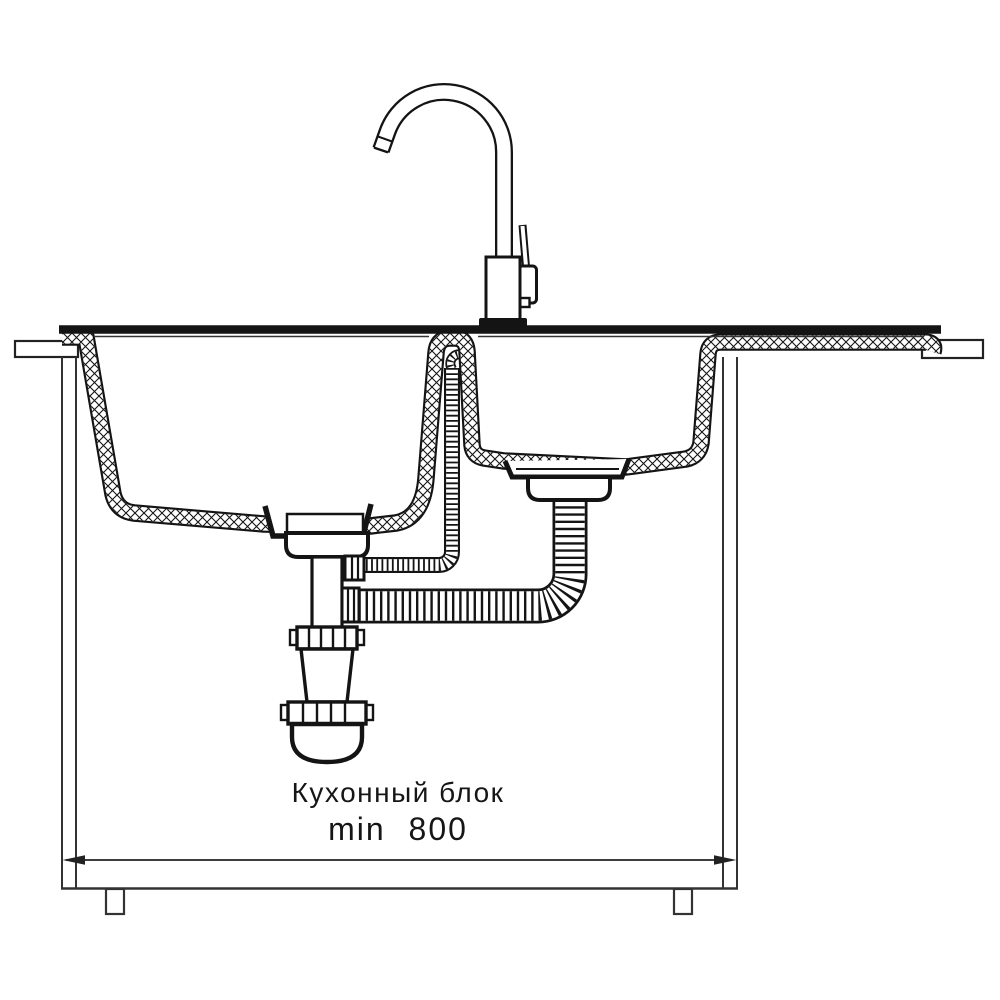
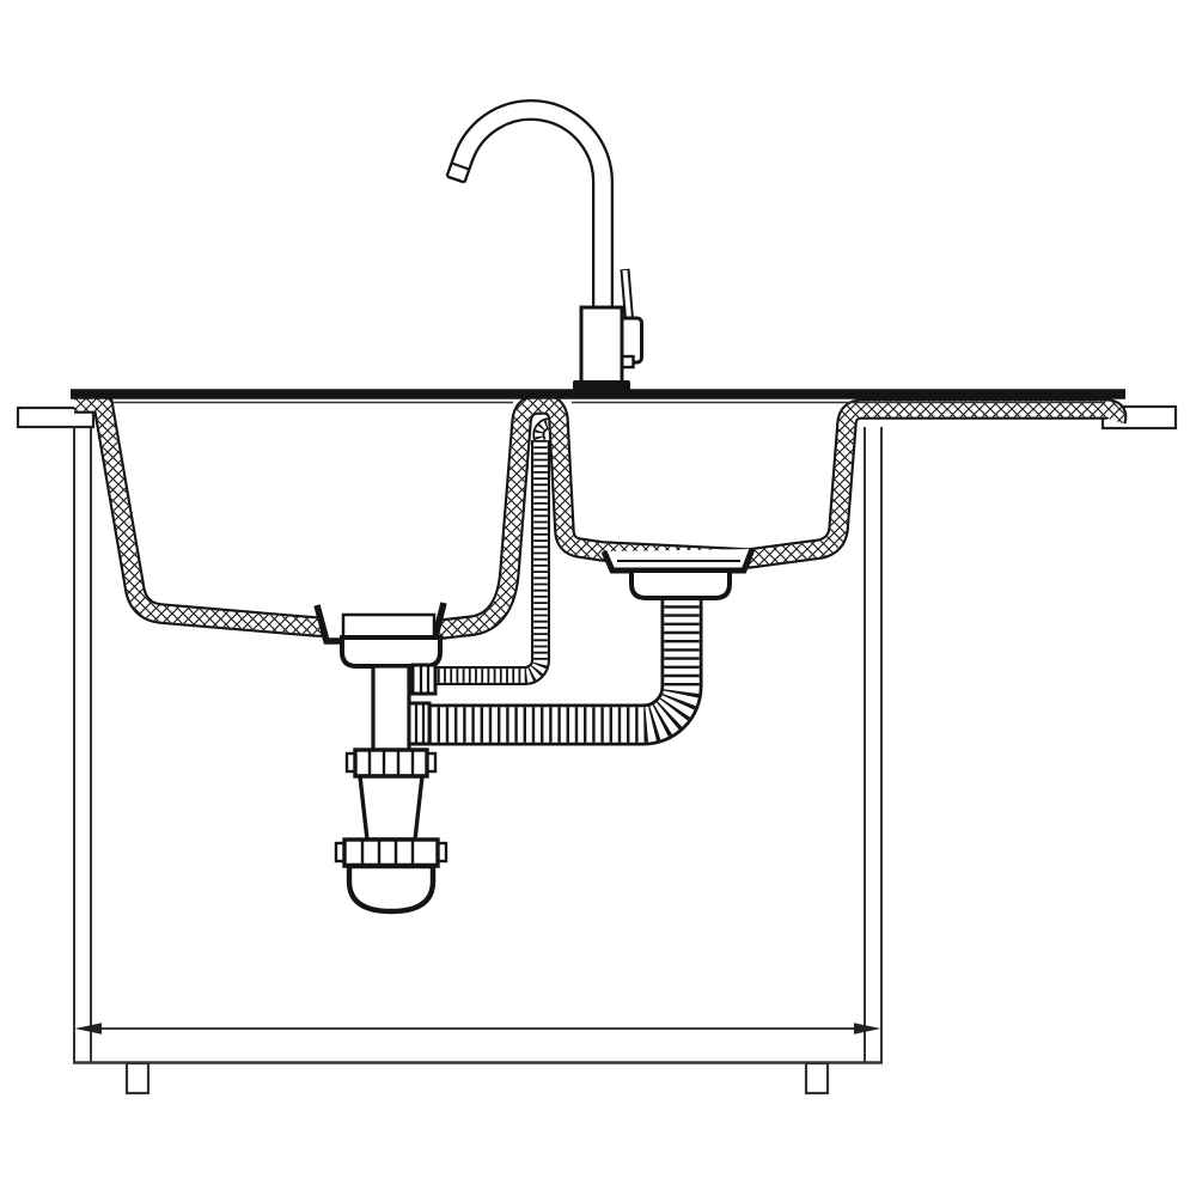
- min 800
- Кухонный блок
